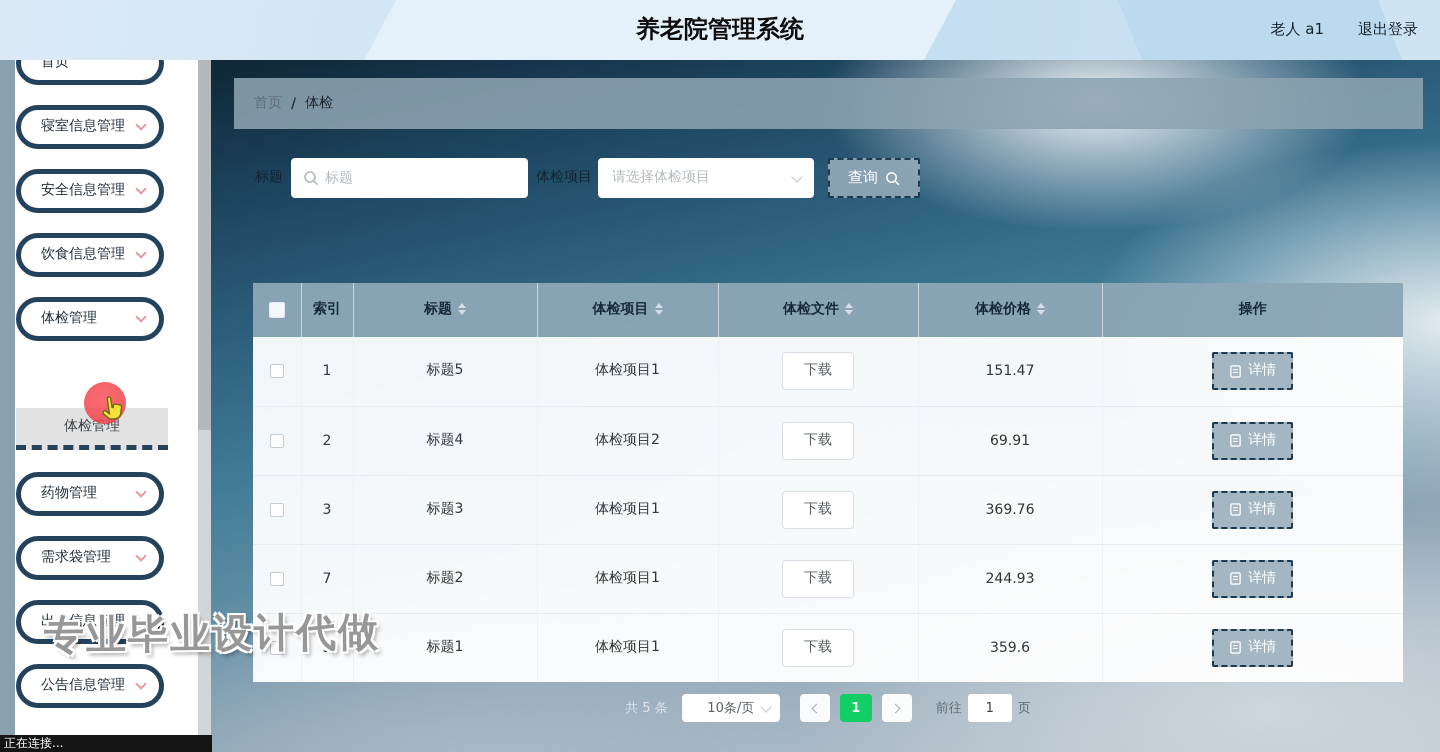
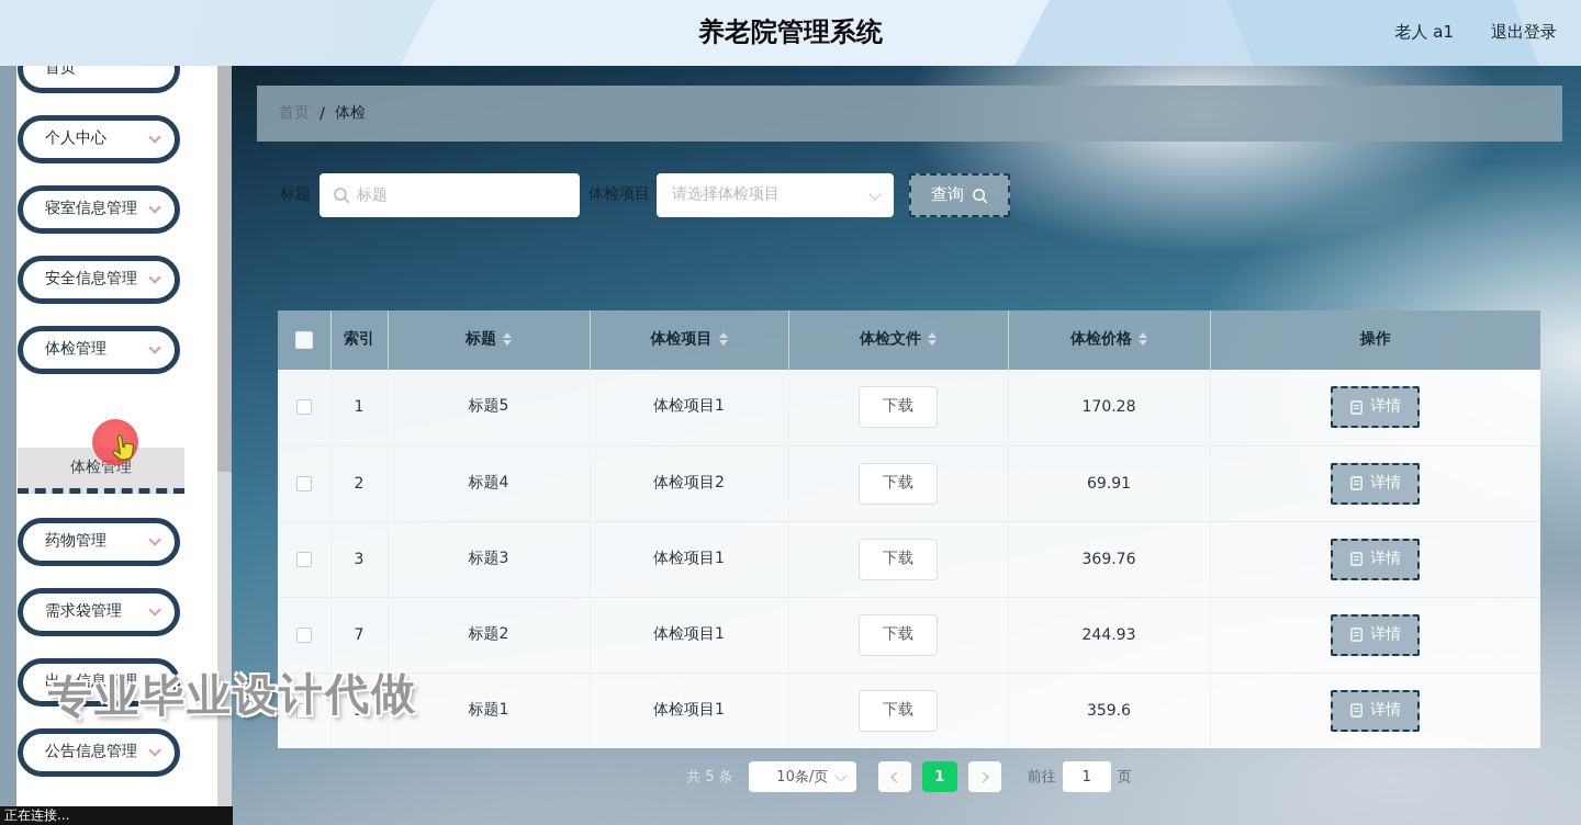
  养老院管理系统
  老人 a1
  退出登录
  首页
+ 个人中心
  寝室信息管理
  安全信息管理
- 饮食信息管理
  体检管理
  体检管理
  药物管理
  需求袋管理
  出入信息管理
  公告信息管理
  首页
  /
  体检
  标题
  标题
  体检项目
  请选择体检项目
  查询
  	索引	标题	体检项目	体检文件	体检价格	操作
- 	1	标题5	体检项目1	下载	151.47	详情
+ 	1	标题5	体检项目1	下载	170.28	详情
  	2	标题4	体检项目2	下载	69.91	详情
  	3	标题3	体检项目1	下载	369.76	详情
  	7	标题2	体检项目1	下载	244.93	详情
  	5	标题1	体检项目1	下载	359.6	详情
  共 5 条
  10条/页
  1
  前往
  1
  页
  专业毕业设计代做
  正在连接...
